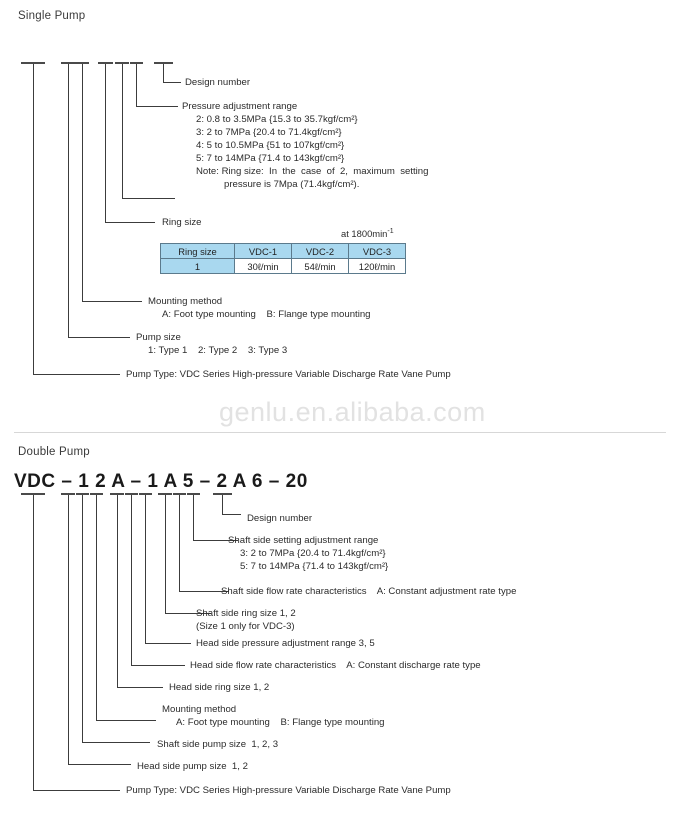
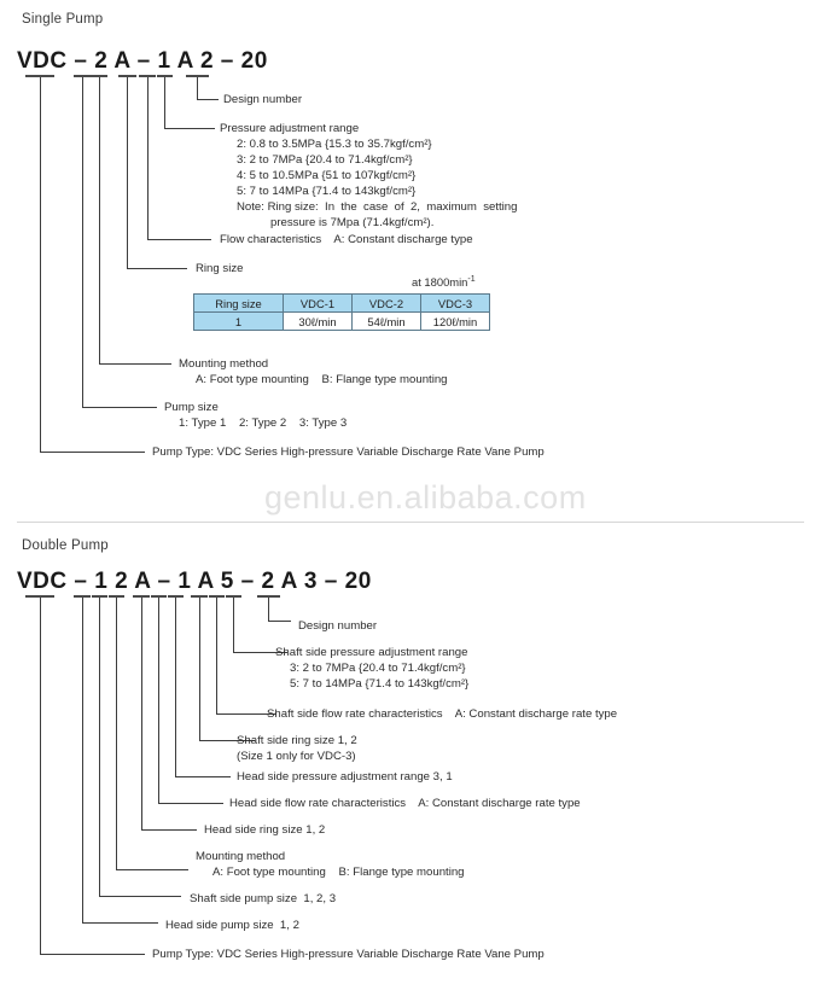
  genlu.en.alibaba.com
  Single Pump
+ VDC – 2 A – 1 A 2 – 20
  Design number
  Pressure adjustment range
  2: 0.8 to 3.5MPa {15.3 to 35.7kgf/cm²}
  3: 2 to 7MPa {20.4 to 71.4kgf/cm²}
  4: 5 to 10.5MPa {51 to 107kgf/cm²}
  5: 7 to 14MPa {71.4 to 143kgf/cm²}
  Note: Ring size: In the case of 2, maximum setting
  pressure is 7Mpa (71.4kgf/cm²).
+ Flow characteristics A: Constant discharge type
  Ring size
  at 1800min
  Ring size	VDC-1	VDC-2	VDC-3
  1	30ℓ/min	54ℓ/min	120ℓ/min
  Mounting method
  A: Foot type mounting B: Flange type mounting
  Pump size
  1: Type 1 2: Type 2 3: Type 3
  Pump Type: VDC Series High-pressure Variable Discharge Rate Vane Pump
  Double Pump
- VDC – 1 2 A – 1 A 5 – 2 A 6 – 20
+ VDC – 1 2 A – 1 A 5 – 2 A 3 – 20
  Design number
- Shaft side setting adjustment range
+ Shaft side pressure adjustment range
  3: 2 to 7MPa {20.4 to 71.4kgf/cm²}
  5: 7 to 14MPa {71.4 to 143kgf/cm²}
- Shaft side flow rate characteristics A: Constant adjustment rate type
+ Shaft side flow rate characteristics A: Constant discharge rate type
  Shaft side ring size 1, 2
  (Size 1 only for VDC-3)
- Head side pressure adjustment range 3, 5
+ Head side pressure adjustment range 3, 1
  Head side flow rate characteristics A: Constant discharge rate type
  Head side ring size 1, 2
  Mounting method
  A: Foot type mounting B: Flange type mounting
  Shaft side pump size 1, 2, 3
  Head side pump size 1, 2
  Pump Type: VDC Series High-pressure Variable Discharge Rate Vane Pump
